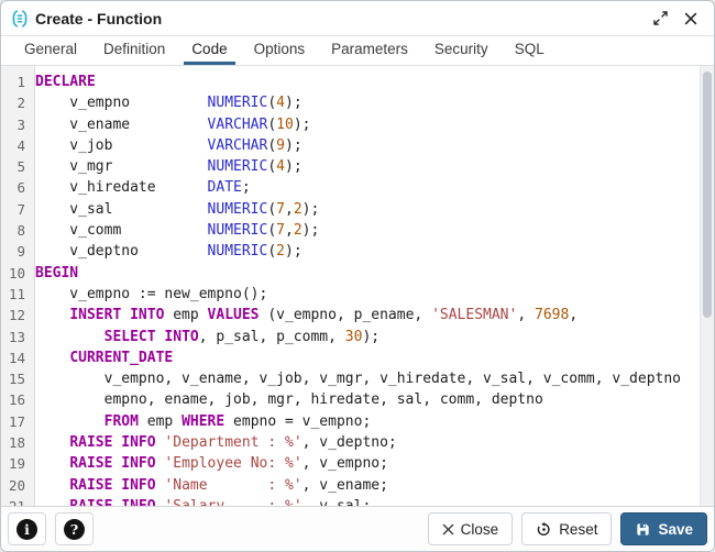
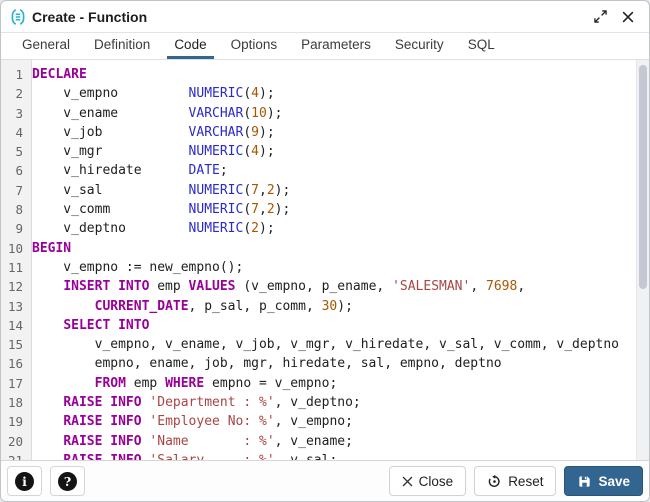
  Create - Function
  General
  Definition
  Code
  Options
  Parameters
  Security
  SQL
  1
  DECLARE
  2
  v_empno NUMERIC(4);
  3
  v_ename VARCHAR(10);
  4
  v_job VARCHAR(9);
  5
  v_mgr NUMERIC(4);
  6
  v_hiredate DATE;
  7
  v_sal NUMERIC(7,2);
  8
  v_comm NUMERIC(7,2);
  9
  v_deptno NUMERIC(2);
  10
  BEGIN
  11
  v_empno := new_empno();
  12
  INSERT INTO emp VALUES (v_empno, p_ename, 'SALESMAN', 7698,
  13
- SELECT INTO, p_sal, p_comm, 30);
+ CURRENT_DATE, p_sal, p_comm, 30);
  14
- CURRENT_DATE
+ SELECT INTO
  15
  v_empno, v_ename, v_job, v_mgr, v_hiredate, v_sal, v_comm, v_deptno
  16
- empno, ename, job, mgr, hiredate, sal, comm, deptno
+ empno, ename, job, mgr, hiredate, sal, empno, deptno
  17
  FROM emp WHERE empno = v_empno;
  18
  RAISE INFO 'Department : %', v_deptno;
  19
  RAISE INFO 'Employee No: %', v_empno;
  20
  RAISE INFO 'Name : %', v_ename;
  i
  ?
  Close
  Reset
  Save
